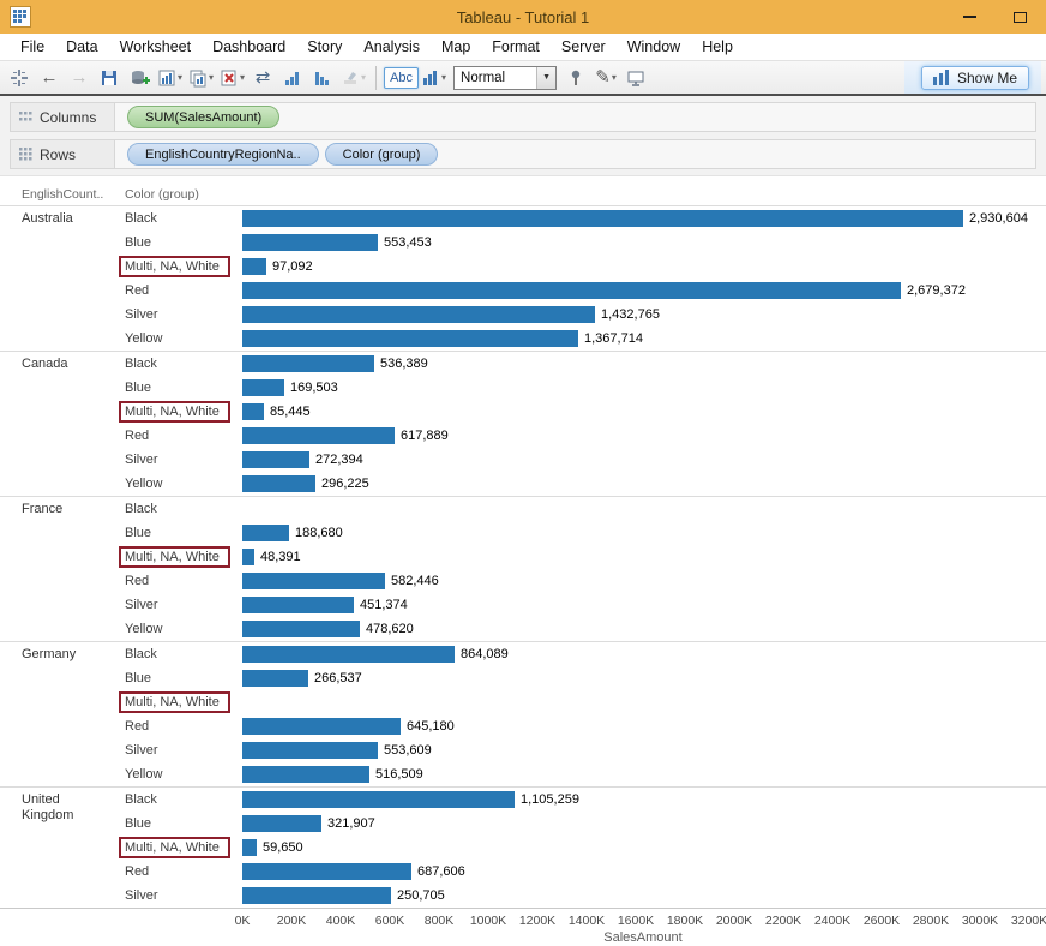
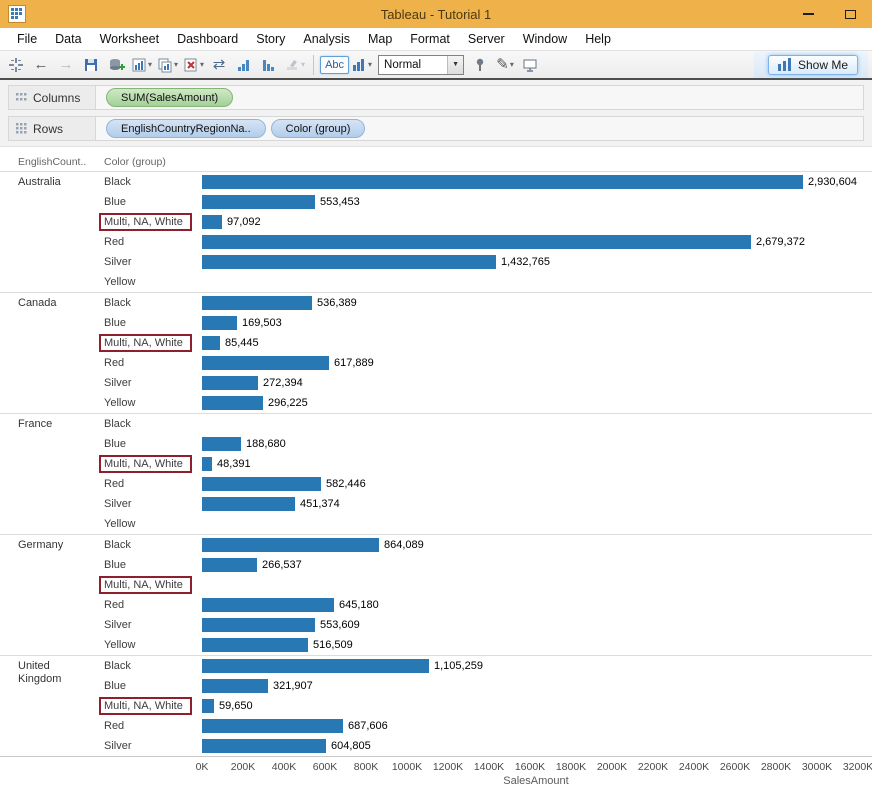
  Tableau - Tutorial 1
  File
  Data
  Worksheet
  Dashboard
  Story
  Analysis
  Map
  Format
  Server
  Window
  Help
  ←
  →
  ▾
  ▾
  ▾
  ⇄
  ▾
  Abc
  ▾
  Normal
  ✎
  ▾
  Show Me
  Columns
  SUM(SalesAmount)
  Rows
  EnglishCountryRegionNa..
  Color (group)
  EnglishCount..
  Color (group)
  Australia
  Black
  2,930,604
  Blue
  553,453
  Multi, NA, White
  97,092
  Red
  2,679,372
  Silver
  1,432,765
  Yellow
- 1,367,714
  Canada
  Black
  536,389
  Blue
  169,503
  Multi, NA, White
  85,445
  Red
  617,889
  Silver
  272,394
  Yellow
  296,225
  France
  Black
  Blue
  188,680
  Multi, NA, White
  48,391
  Red
  582,446
  Silver
  451,374
  Yellow
- 478,620
  Germany
  Black
  864,089
  Blue
  266,537
  Multi, NA, White
  Red
  645,180
  Silver
  553,609
  Yellow
  516,509
  United Kingdom
  Black
  1,105,259
  Blue
  321,907
  Multi, NA, White
  59,650
  Red
  687,606
  Silver
- 250,705
+ 604,805
  0K
  200K
  400K
  600K
  800K
  1000K
  1200K
  1400K
  1600K
  1800K
  2000K
  2200K
  2400K
  2600K
  2800K
  3000K
  3200K
  SalesAmount
